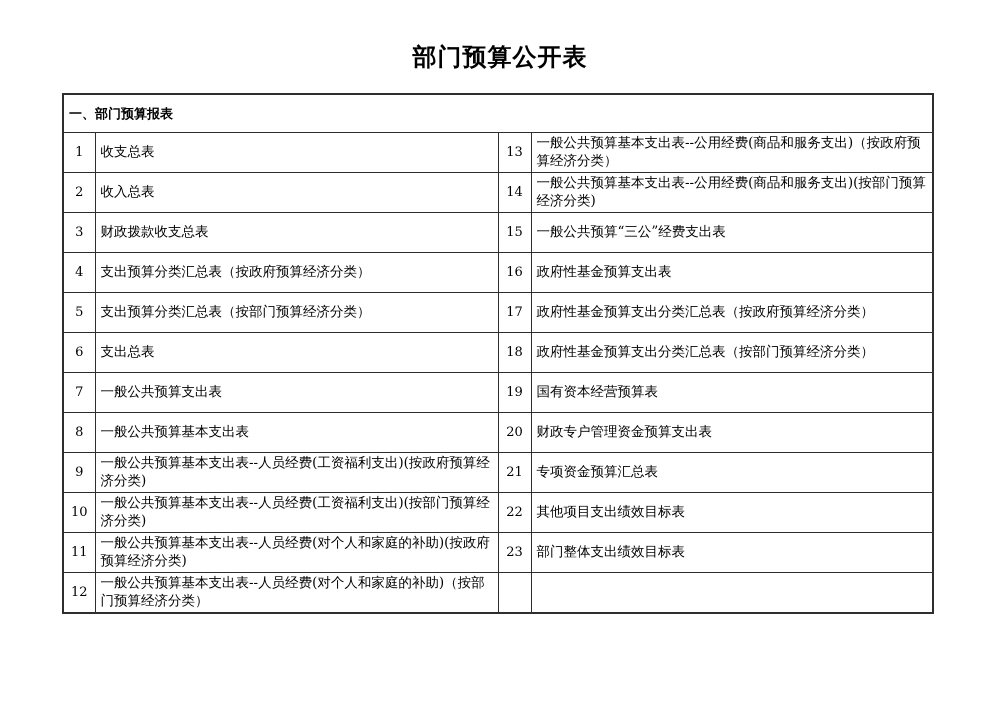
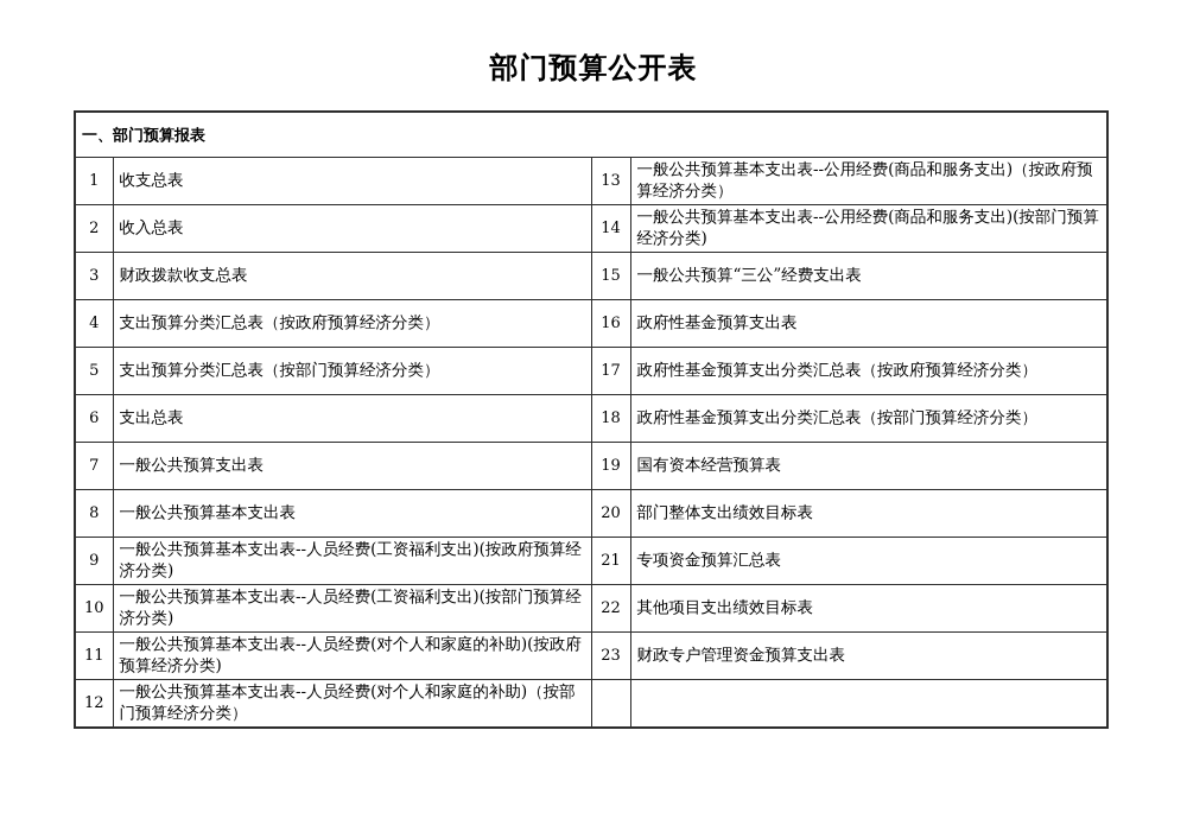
  部门预算公开表
  一、部门预算报表
  1	收支总表	13	一般公共预算基本支出表--公用经费(商品和服务支出)（按政府预算经济分类）
  2	收入总表	14	一般公共预算基本支出表--公用经费(商品和服务支出)(按部门预算经济分类)
  3	财政拨款收支总表	15	一般公共预算“三公”经费支出表
  4	支出预算分类汇总表（按政府预算经济分类）	16	政府性基金预算支出表
  5	支出预算分类汇总表（按部门预算经济分类）	17	政府性基金预算支出分类汇总表（按政府预算经济分类）
  6	支出总表	18	政府性基金预算支出分类汇总表（按部门预算经济分类）
  7	一般公共预算支出表	19	国有资本经营预算表
- 8	一般公共预算基本支出表	20	财政专户管理资金预算支出表
+ 8	一般公共预算基本支出表	20	部门整体支出绩效目标表
  9	一般公共预算基本支出表--人员经费(工资福利支出)(按政府预算经济分类)	21	专项资金预算汇总表
  10	一般公共预算基本支出表--人员经费(工资福利支出)(按部门预算经济分类)	22	其他项目支出绩效目标表
- 11	一般公共预算基本支出表--人员经费(对个人和家庭的补助)(按政府预算经济分类)	23	部门整体支出绩效目标表
+ 11	一般公共预算基本支出表--人员经费(对个人和家庭的补助)(按政府预算经济分类)	23	财政专户管理资金预算支出表
  12	一般公共预算基本支出表--人员经费(对个人和家庭的补助)（按部门预算经济分类）
